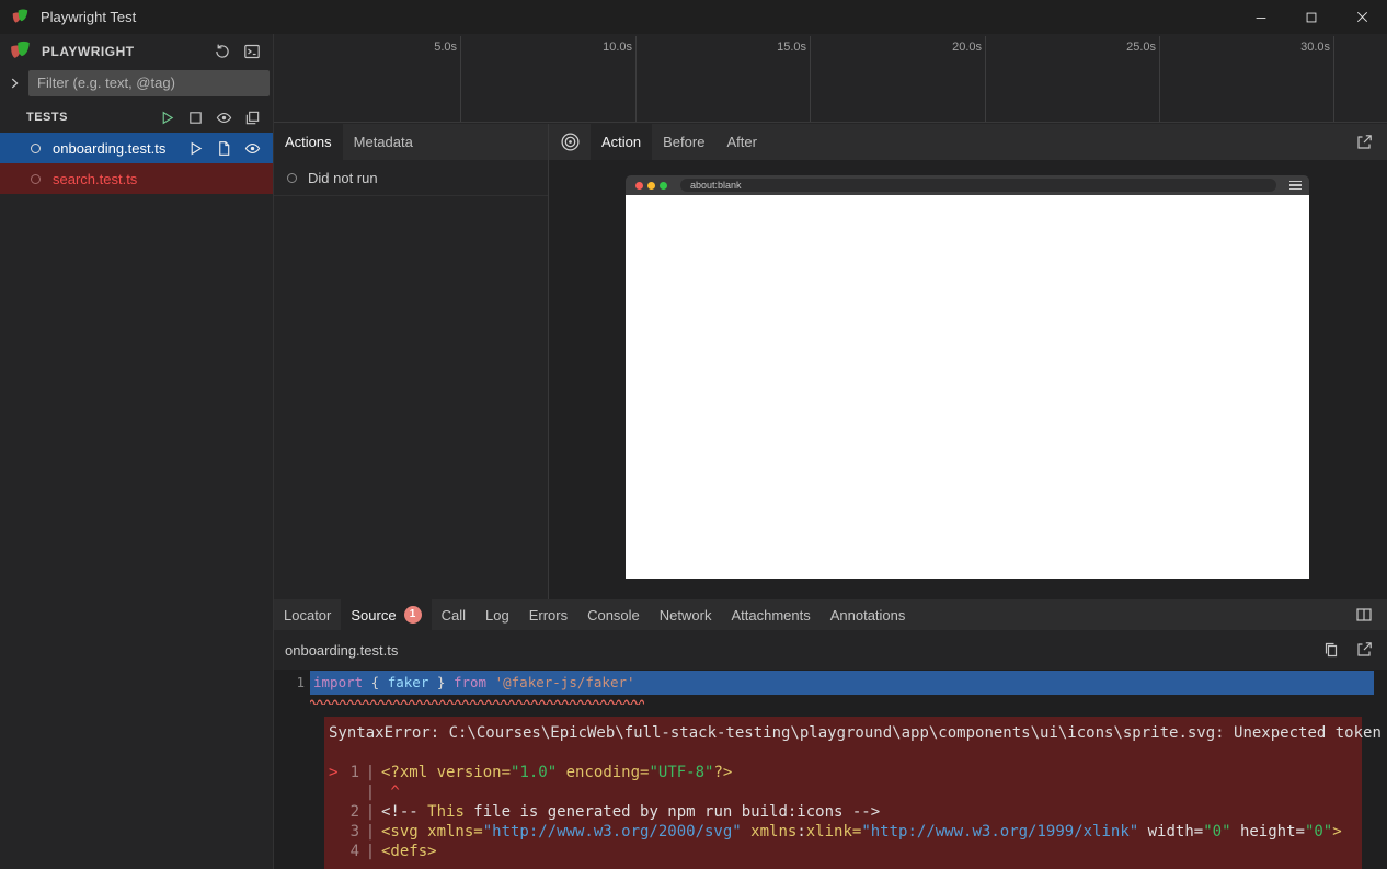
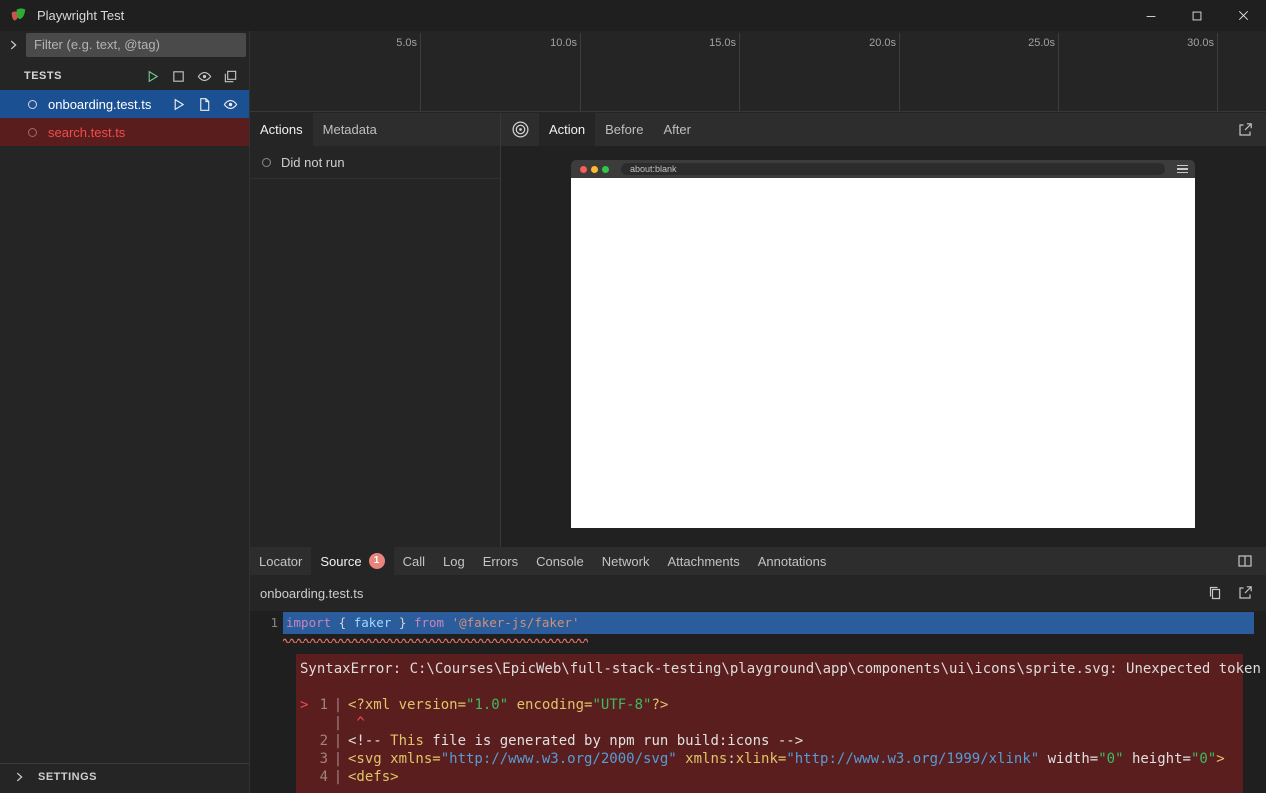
  Playwright Test
- PLAYWRIGHT
  Filter (e.g. text, @tag)
  TESTS
  onboarding.test.ts
  search.test.ts
+ SETTINGS
  5.0s
  10.0s
  15.0s
  20.0s
  25.0s
  30.0s
  Actions
  Metadata
  Did not run
  Action
  Before
  After
  about:blank
  Locator
  Source
  1
  Call
  Log
  Errors
  Console
  Network
  Attachments
  Annotations
  onboarding.test.ts
  1
  import { faker } from '@faker-js/faker'
  SyntaxError: C:\Courses\EpicWeb\full-stack-testing\playground\app\components\ui\icons\sprite.svg: Unexpected token
  >
  1
  |
  <?xml version="1.0" encoding="UTF-8"?>
  |
  ^
  2
  |
  <!-- This file is generated by npm run build:icons -->
  3
  |
  <svg xmlns="http://www.w3.org/2000/svg" xmlns:xlink="http://www.w3.org/1999/xlink" width="0" height="0">
  4
  |
  <defs>
